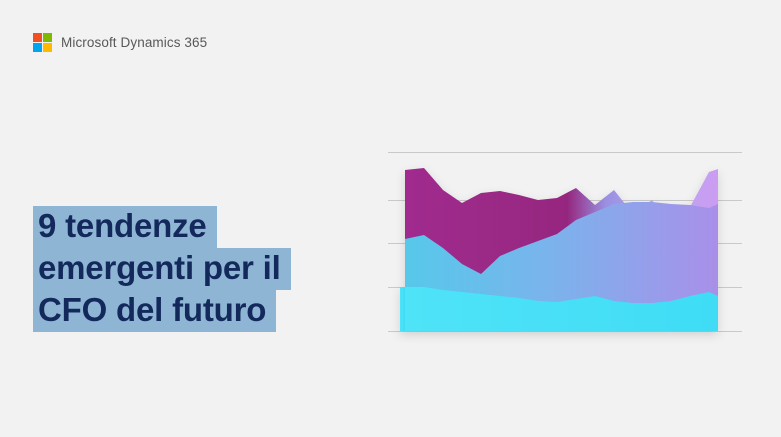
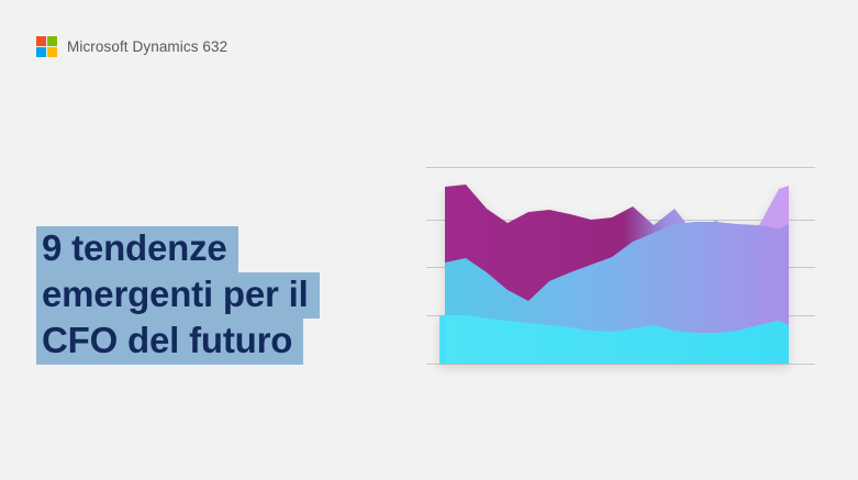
- Microsoft Dynamics 365
+ Microsoft Dynamics 632
  9 tendenze
  emergenti per il
  CFO del futuro
